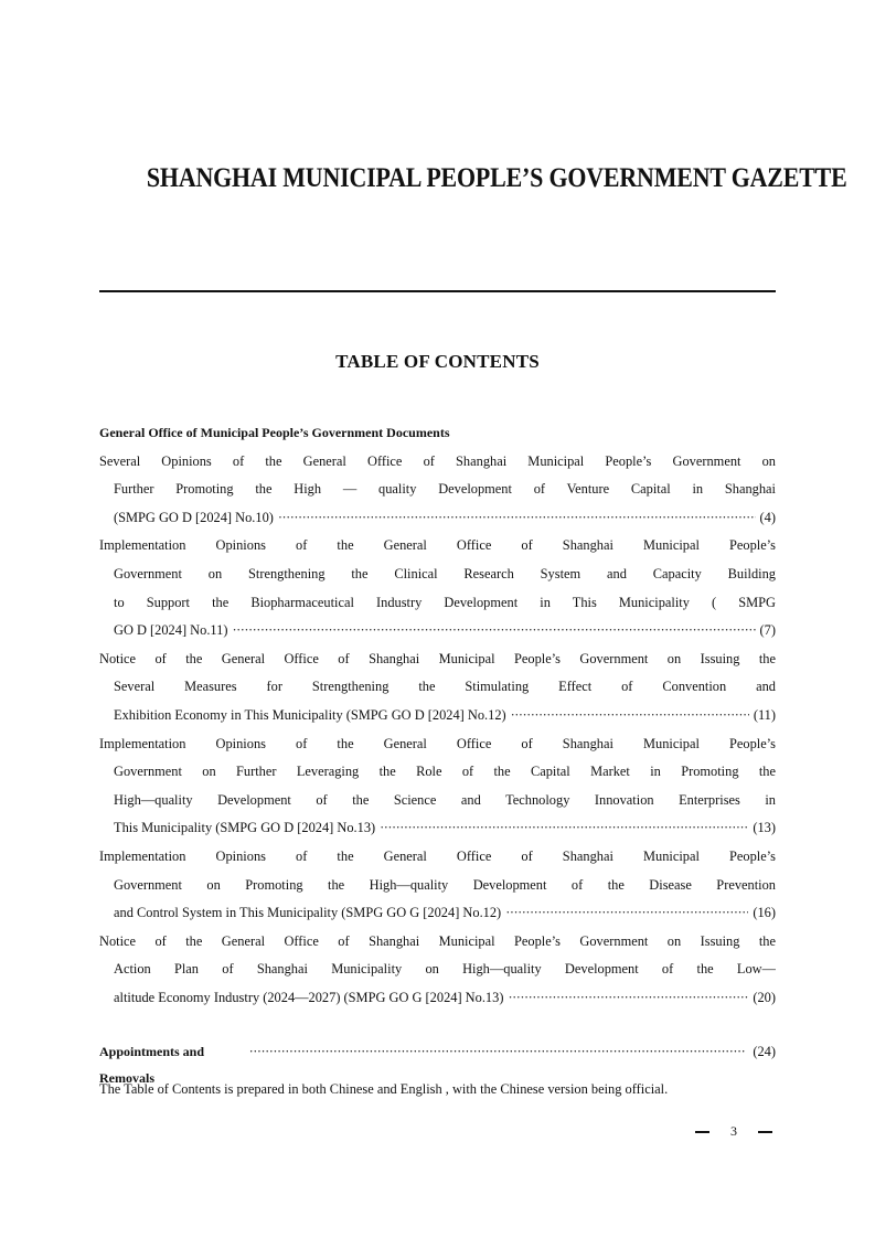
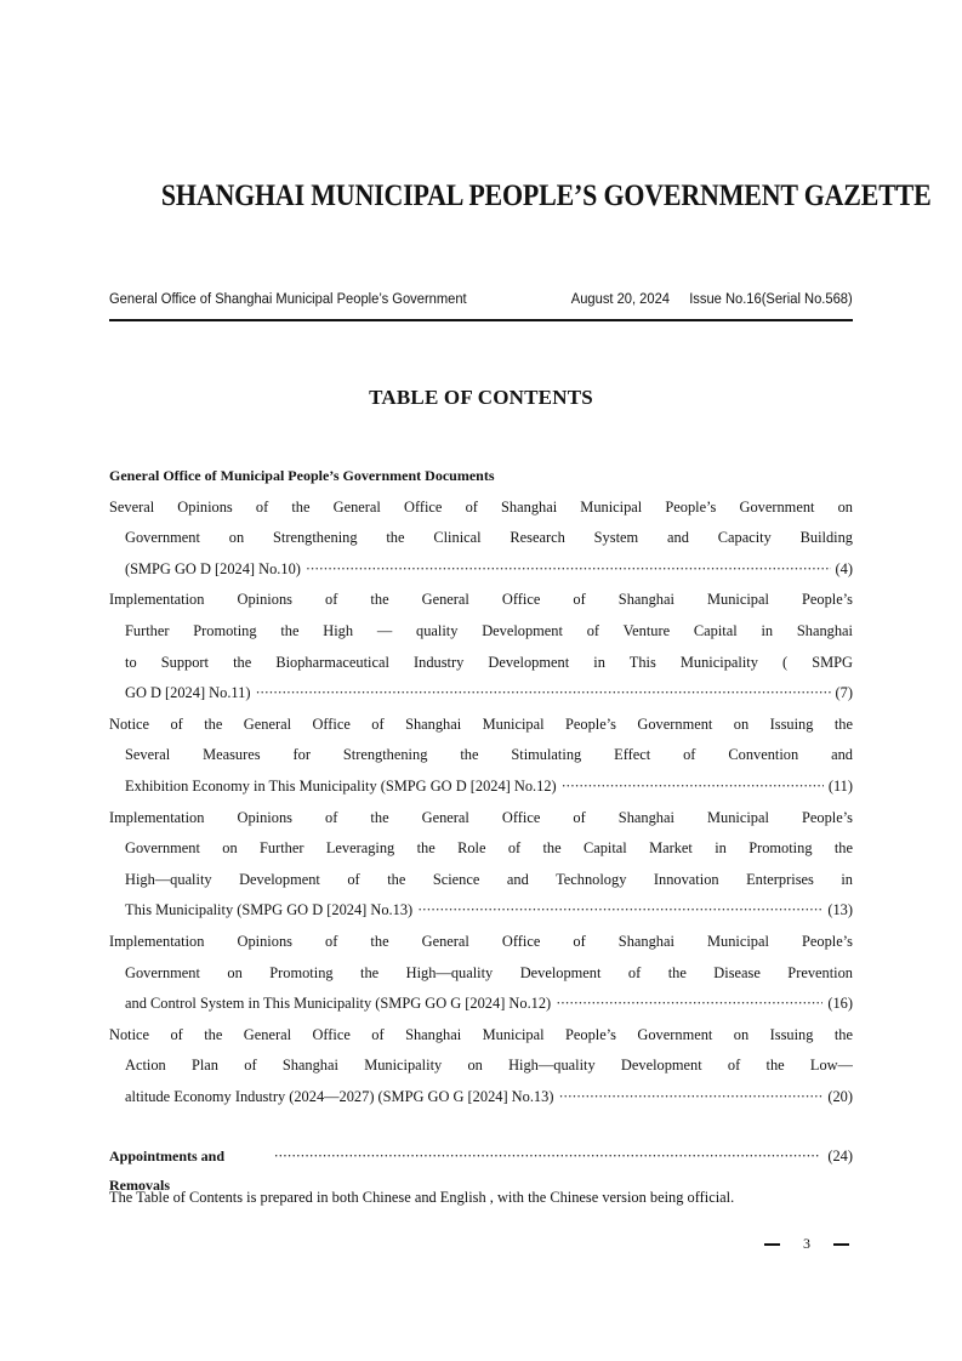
  SHANGHAI MUNICIPAL PEOPLE’S GOVERNMENT GAZETTE
+ General Office of Shanghai Municipal People’s Government
+ August 20, 2024
+ Issue No.16(Serial No.568)
  TABLE OF CONTENTS
  General Office of Municipal People’s Government Documents
  Several Opinions of the General Office of Shanghai Municipal People’s Government on
- Further Promoting the High — quality Development of Venture Capital in Shanghai
+ Government on Strengthening the Clinical Research System and Capacity Building
  (SMPG GO D [2024] No.10)
  ·······················································································································
  (4)
  Implementation Opinions of the General Office of Shanghai Municipal People’s
- Government on Strengthening the Clinical Research System and Capacity Building
+ Further Promoting the High — quality Development of Venture Capital in Shanghai
  to Support the Biopharmaceutical Industry Development in This Municipality ( SMPG
  GO D [2024] No.11)
  ···································································································································
  (7)
  Notice of the General Office of Shanghai Municipal People’s Government on Issuing the
  Several Measures for Strengthening the Stimulating Effect of Convention and
  Exhibition Economy in This Municipality (SMPG GO D [2024] No.12)
  (11)
  Implementation Opinions of the General Office of Shanghai Municipal People’s
  Government on Further Leveraging the Role of the Capital Market in Promoting the
  High—quality Development of the Science and Technology Innovation Enterprises in
  This Municipality (SMPG GO D [2024] No.13)
  (13)
  Implementation Opinions of the General Office of Shanghai Municipal People’s
  Government on Promoting the High—quality Development of the Disease Prevention
  and Control System in This Municipality (SMPG GO G [2024] No.12)
  (16)
  Notice of the General Office of Shanghai Municipal People’s Government on Issuing the
  Action Plan of Shanghai Municipality on High—quality Development of the Low—
  altitude Economy Industry (2024—2027) (SMPG GO G [2024] No.13)
  (20)
  Appointments and Removals
  ····························································································································
  (24)
  The Table of Contents is prepared in both Chinese and English , with the Chinese version being official.
  3
